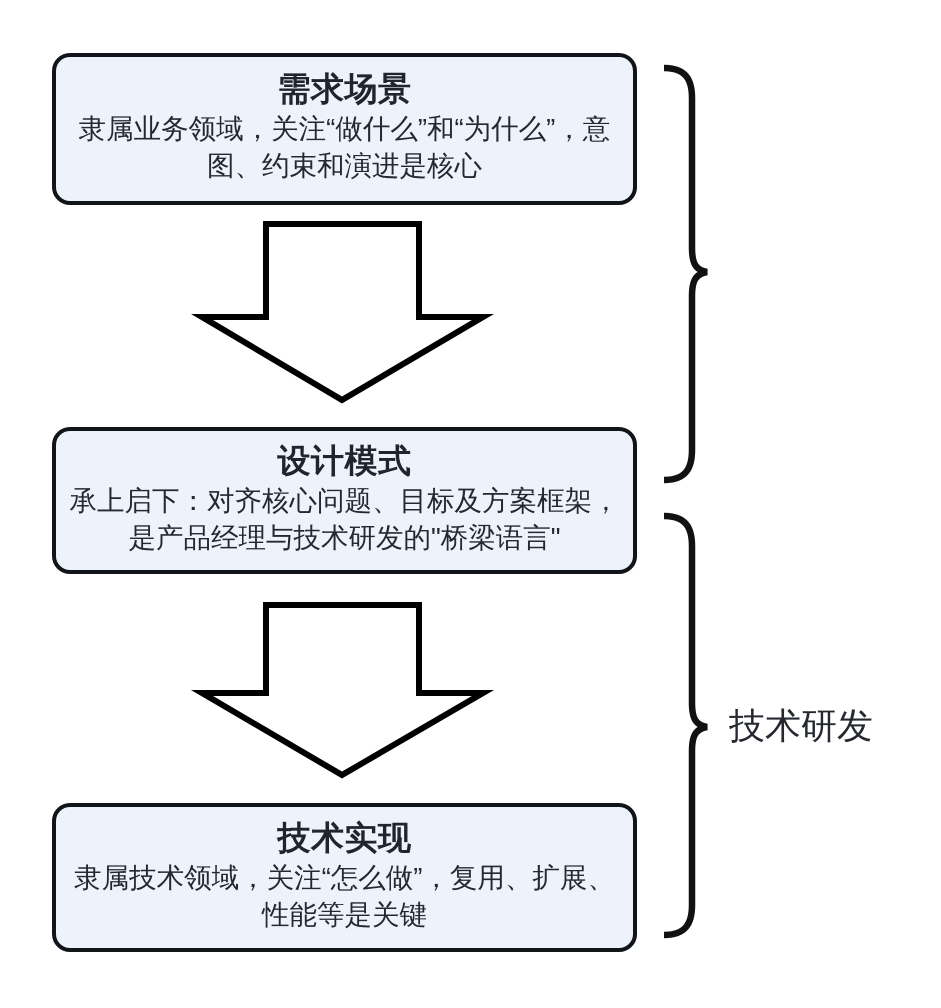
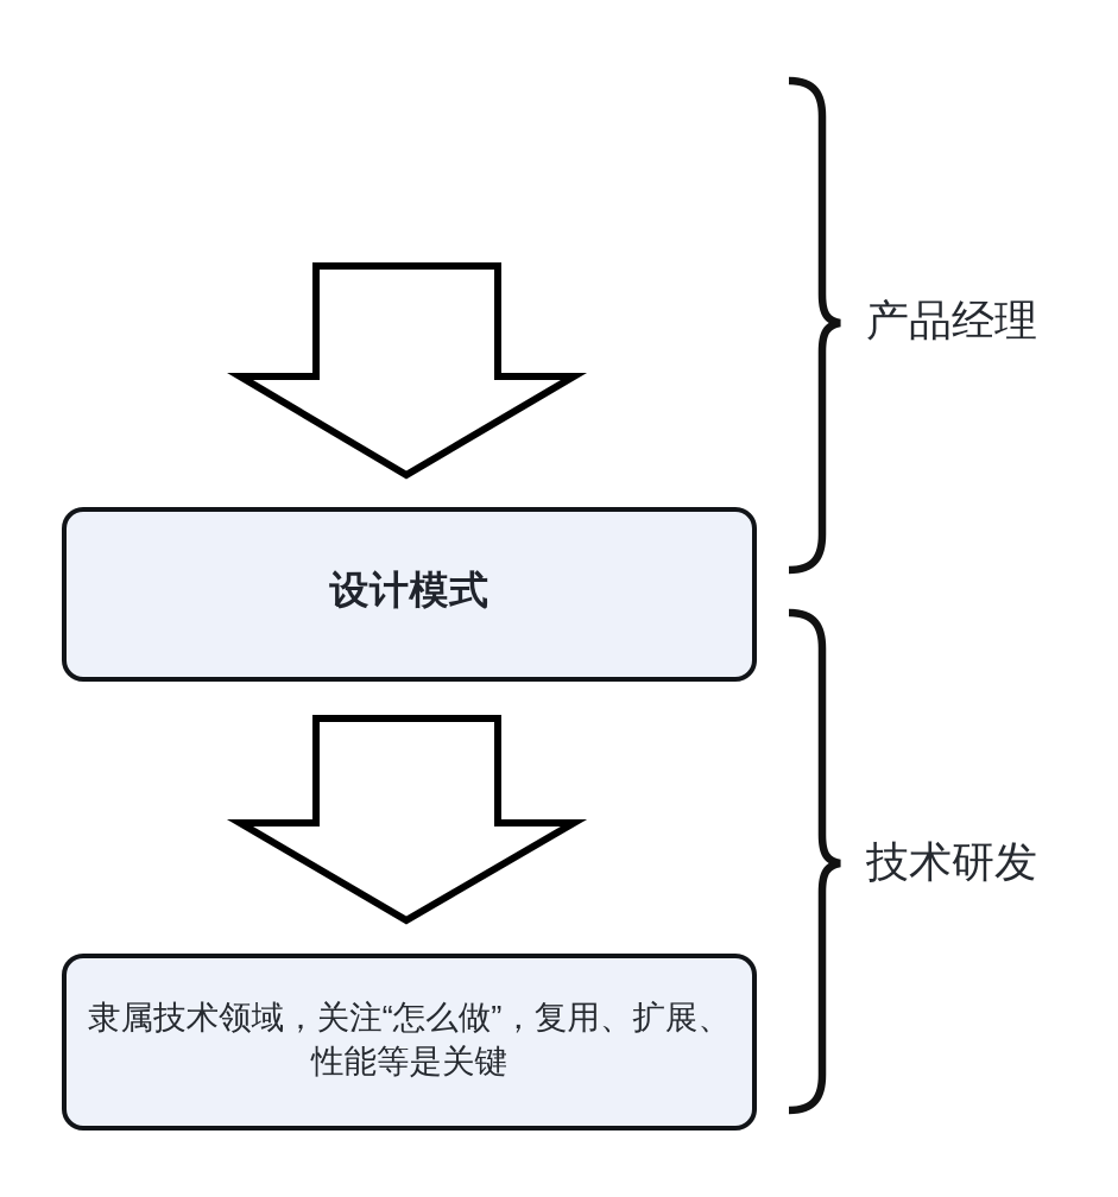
- 需求场景
- 隶属业务领域，关注“做什么”和“为什么”，意图、约束和演进是核心
  设计模式
- 承上启下：对齐核心问题、目标及方案框架，是产品经理与技术研发的"桥梁语言"
- 技术实现
  隶属技术领域，关注“怎么做”，复用、扩展、性能等是关键
+ 产品经理
  技术研发
